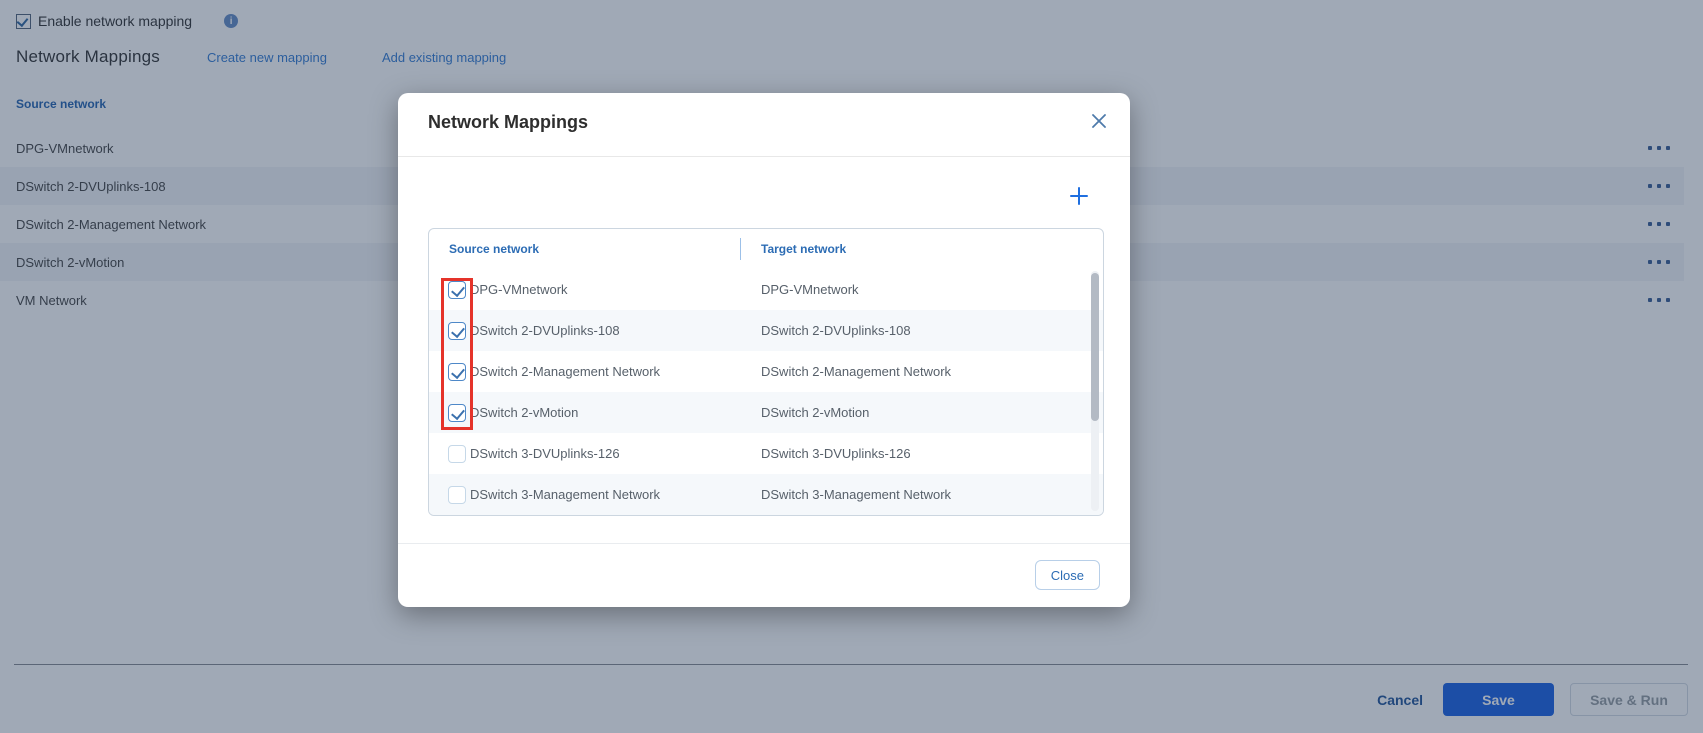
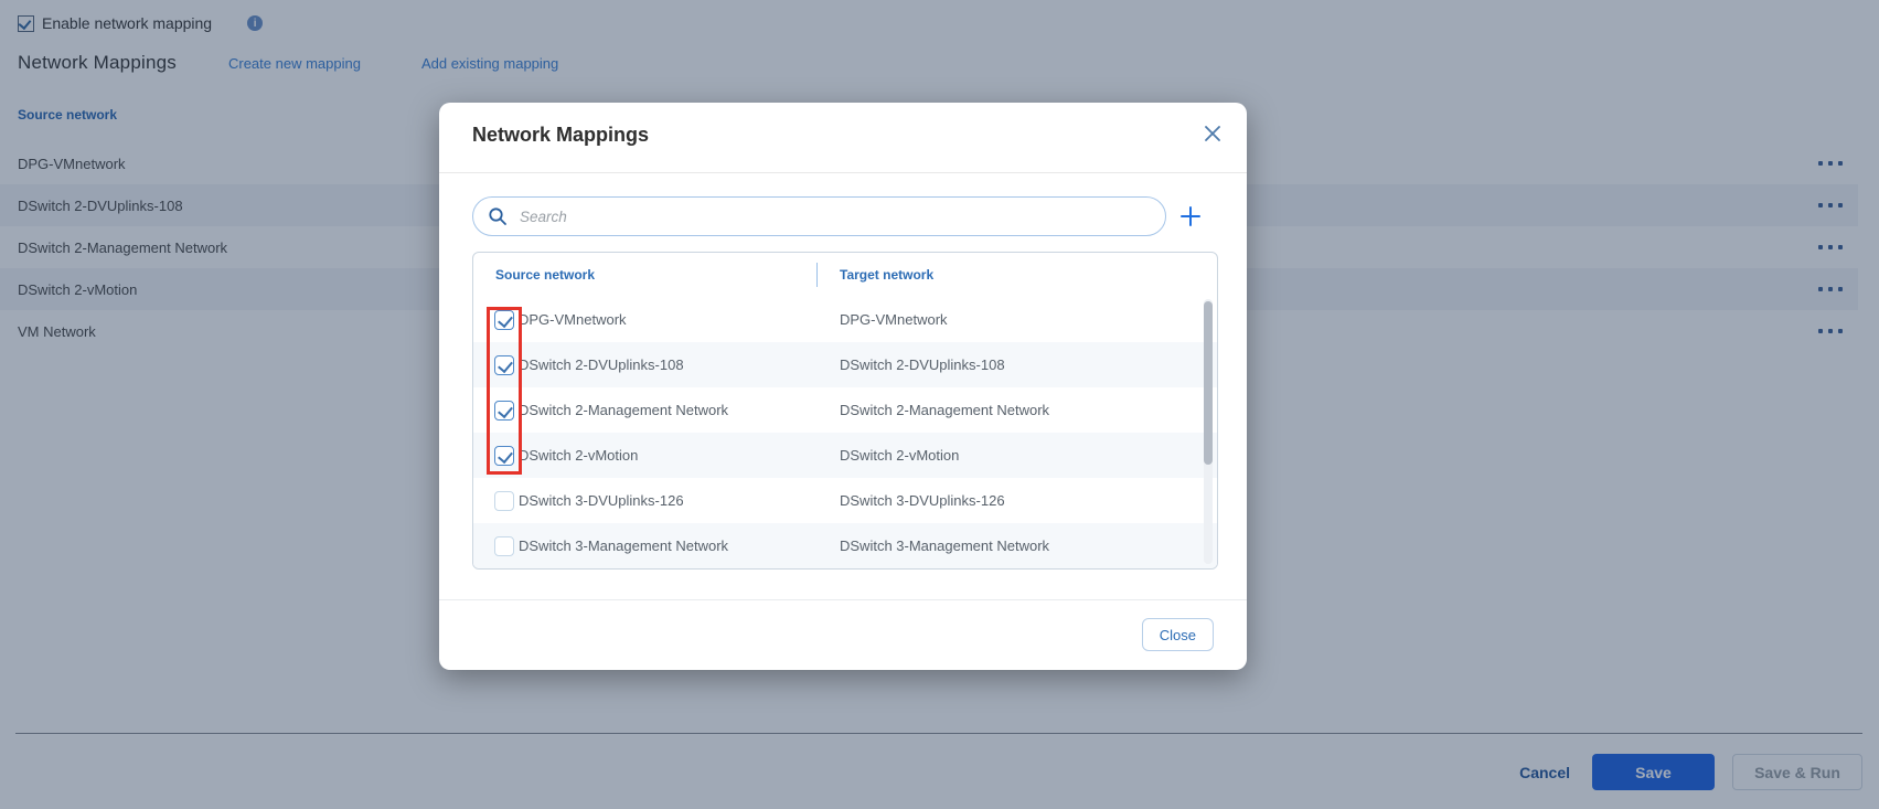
  Enable network mapping
  i
  Network Mappings
  Create new mapping
  Add existing mapping
  Source network
  DPG-VMnetwork
  DSwitch 2-DVUplinks-108
  DSwitch 2-Management Network
  DSwitch 2-vMotion
  VM Network
  Cancel
  Save
  Save & Run
  Network Mappings
+ Search
  Source network
  Target network
  DPG-VMnetwork
  DPG-VMnetwork
  DSwitch 2-DVUplinks-108
  DSwitch 2-DVUplinks-108
  DSwitch 2-Management Network
  DSwitch 2-Management Network
  DSwitch 2-vMotion
  DSwitch 2-vMotion
  DSwitch 3-DVUplinks-126
  DSwitch 3-DVUplinks-126
  DSwitch 3-Management Network
  DSwitch 3-Management Network
  Close
